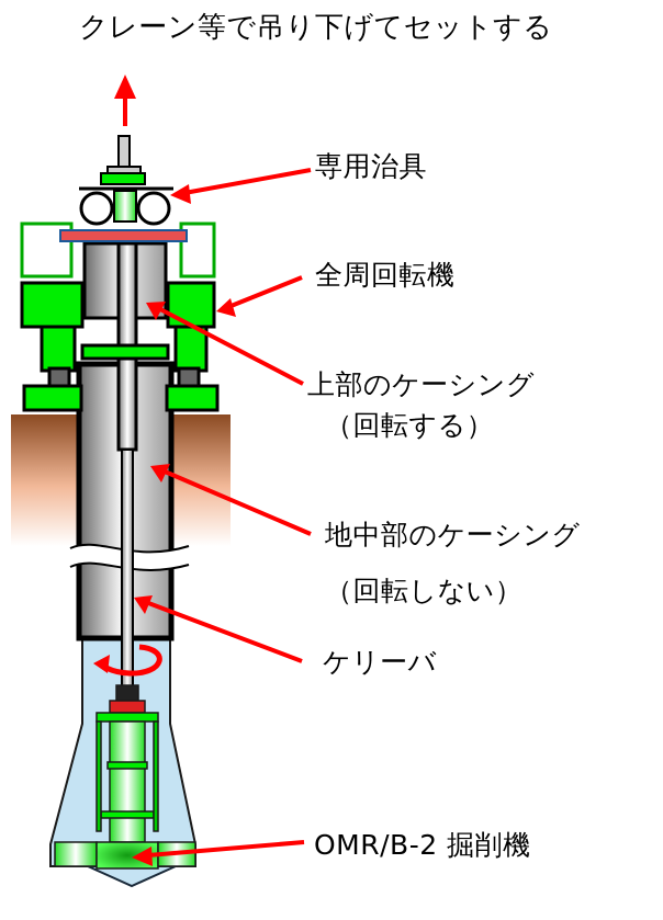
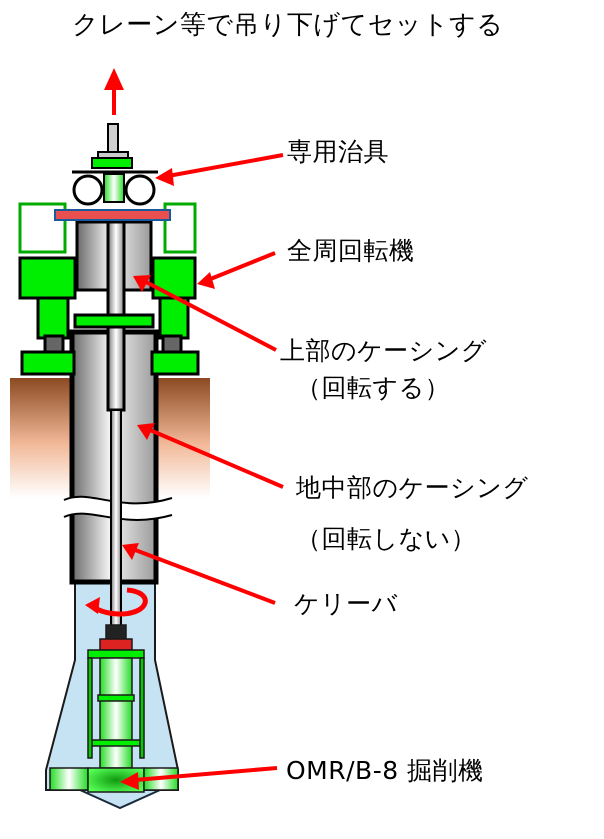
  クレーン等で吊り下げてセットする
  専用治具
  全周回転機
  上部のケーシング
  （回転する）
  地中部のケーシング
  （回転しない）
  ケリーバ
- OMR/B-2 掘削機
+ OMR/B-8 掘削機
